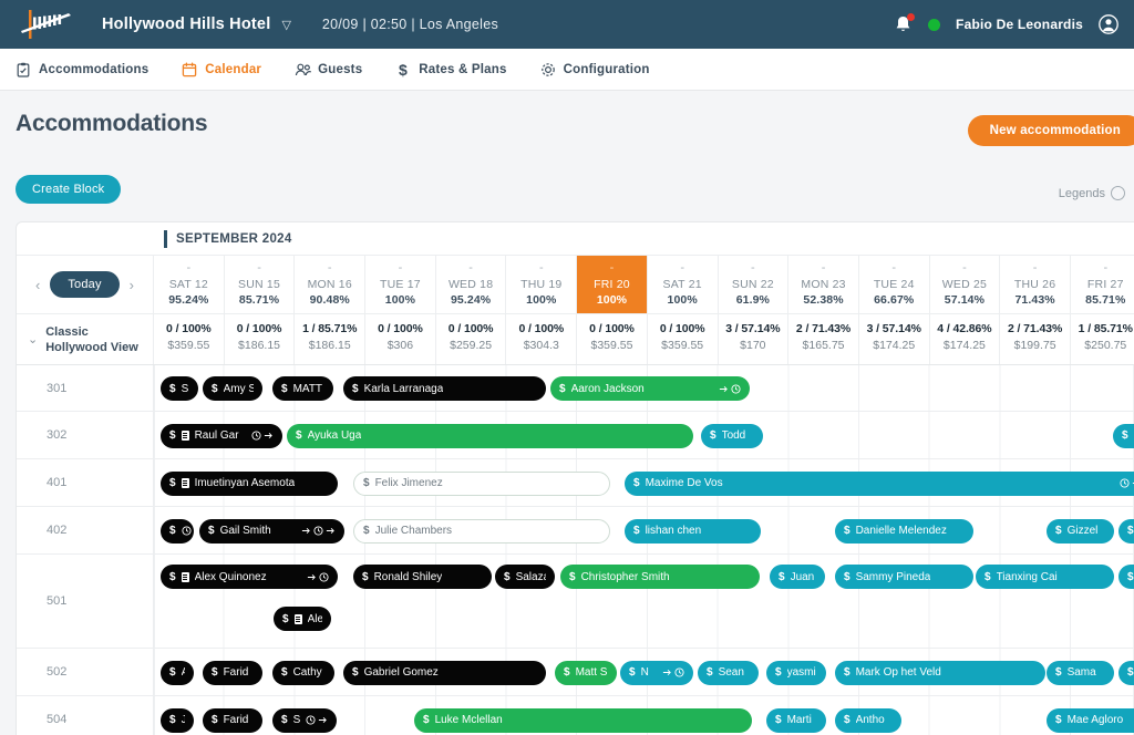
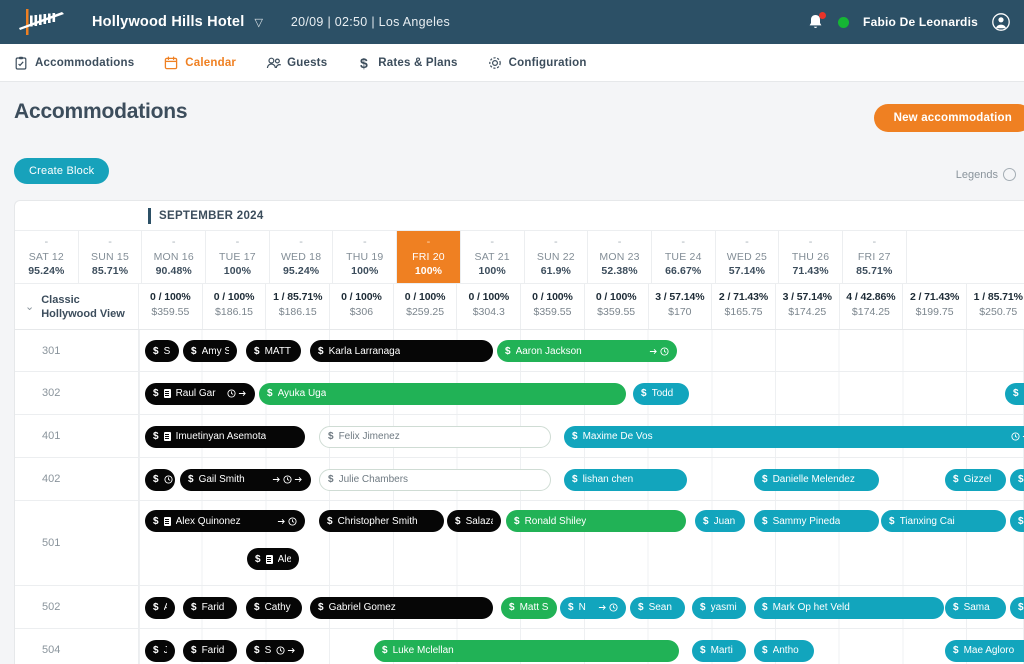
  Hollywood Hills Hotel
  ▽
  20/09 | 02:50 | Los Angeles
  Fabio De Leonardis
  Accommodations
  Calendar
  Guests
  $
  Rates & Plans
  Configuration
  Accommodations
  New accommodation
  Create Block
  Legends
  SEPTEMBER 2024
- ‹
- Today
- ›
  -
  SAT 12
  95.24%
  -
  SUN 15
  85.71%
  -
  MON 16
  90.48%
  -
  TUE 17
  100%
  -
  WED 18
  95.24%
  -
  THU 19
  100%
  -
  FRI 20
  100%
  -
  SAT 21
  100%
  -
  SUN 22
  61.9%
  -
  MON 23
  52.38%
  -
  TUE 24
  66.67%
  -
  WED 25
  57.14%
  -
  THU 26
  71.43%
  -
  FRI 27
  85.71%
  ⌄
  Classic Hollywood View
  0 / 100%
  $359.55
  0 / 100%
  $186.15
  1 / 85.71%
  $186.15
  0 / 100%
  $306
  0 / 100%
  $259.25
  0 / 100%
  $304.3
  0 / 100%
  $359.55
  0 / 100%
  $359.55
  3 / 57.14%
  $170
  2 / 71.43%
  $165.75
  3 / 57.14%
  $174.25
  4 / 42.86%
  $174.25
  2 / 71.43%
  $199.75
  1 / 85.71%
  $250.75
  301
  $
  S
  $
  Amy S
  $
  MATT
  $
  Karla Larranaga
  $
  Aaron Jackson
  302
  $
  Raul Gar
  $
  Ayuka Uga
  $
  Todd
  $
  401
  $
  Imuetinyan Asemota
  $
  Felix Jimenez
  $
  Maxime De Vos
  402
  $
  $
  Gail Smith
  $
  Julie Chambers
  $
  lishan chen
  $
  Danielle Melendez
  $
  Gizzel
  $
  501
  $
  Alex Quinonez
  $
- Ronald Shiley
+ Christopher Smith
  $
  Salaz
  $
- Christopher Smith
+ Ronald Shiley
  $
  Juan
  $
  Sammy Pineda
  $
  Tianxing Cai
  $
  $
  Ale
  502
  $
  A
  $
  Farid
  $
  Cathy
  $
  Gabriel Gomez
  $
  Matt S
  $
  N
  $
  Sean
  $
  yasmi
  $
  Mark Op het Veld
  $
  Sama
  $
  504
  $
  J
  $
  Farid
  $
  $
  Luke Mclellan
  $
  Marti
  $
  Antho
  $
  Mae Agloro
